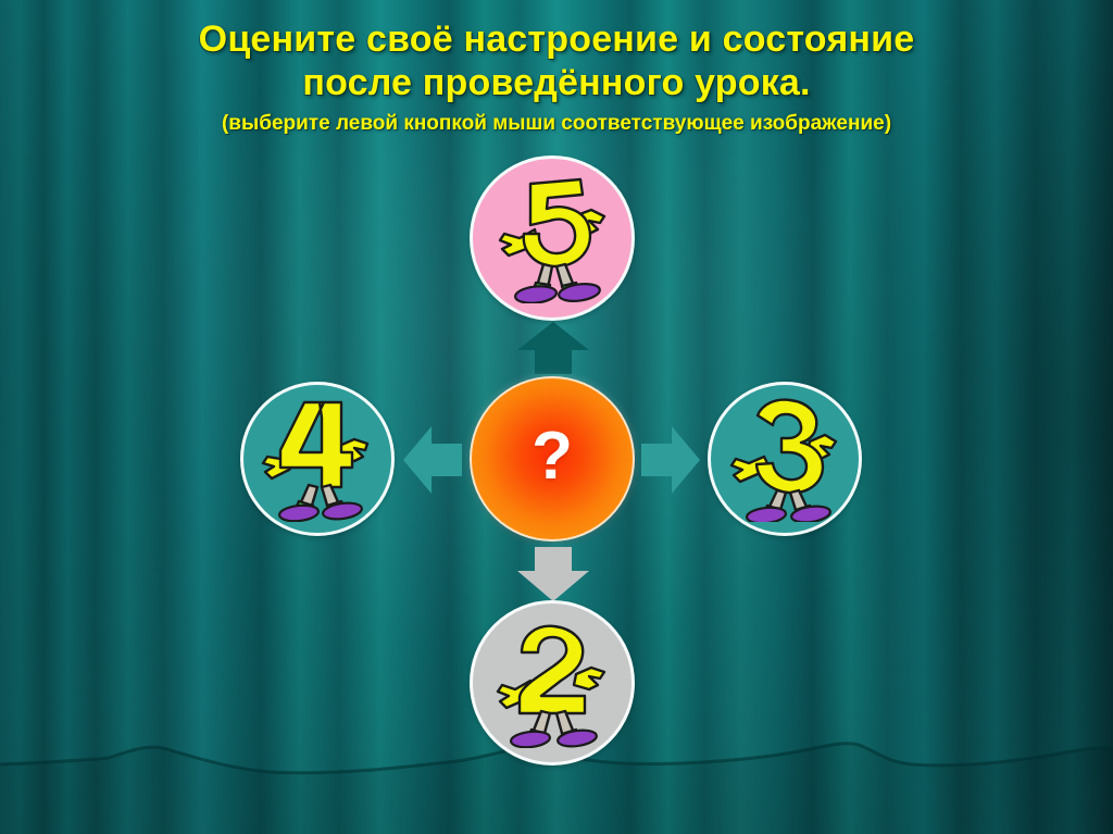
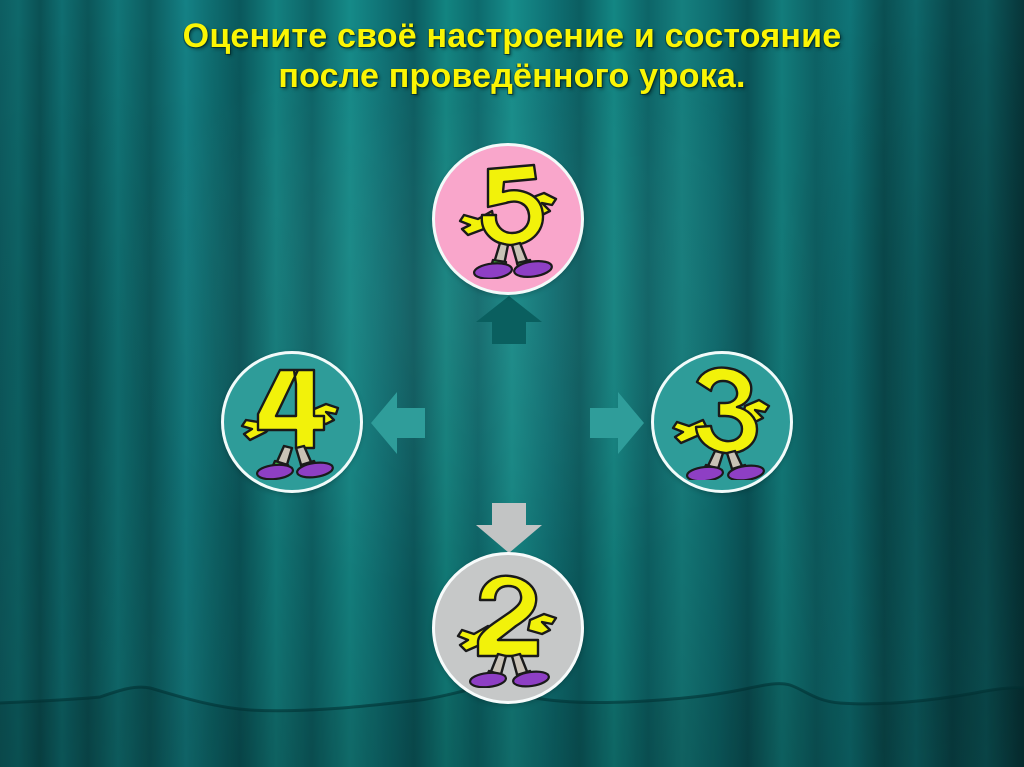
  Оцените своё настроение и состояние
  после проведённого урока.
- (выберите левой кнопкой мыши соответствующее изображение)
- ?
